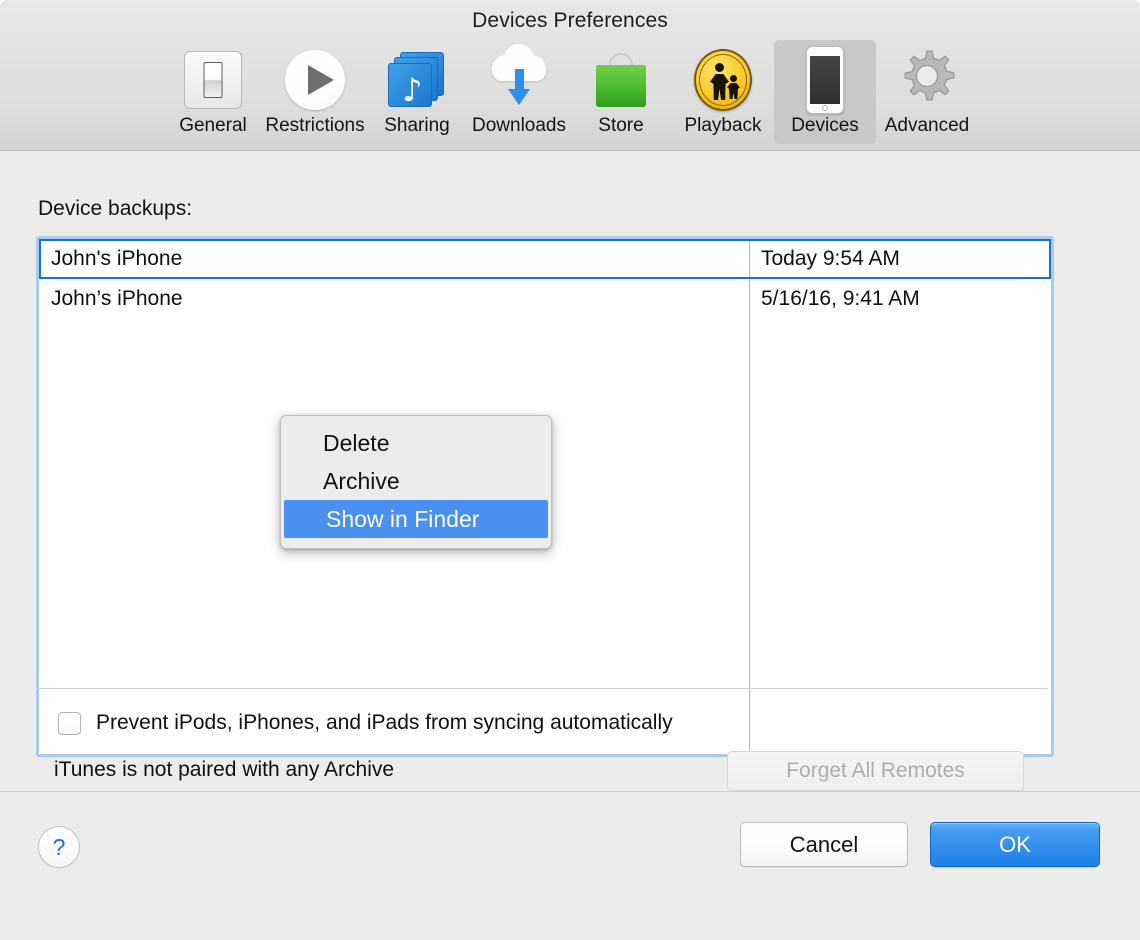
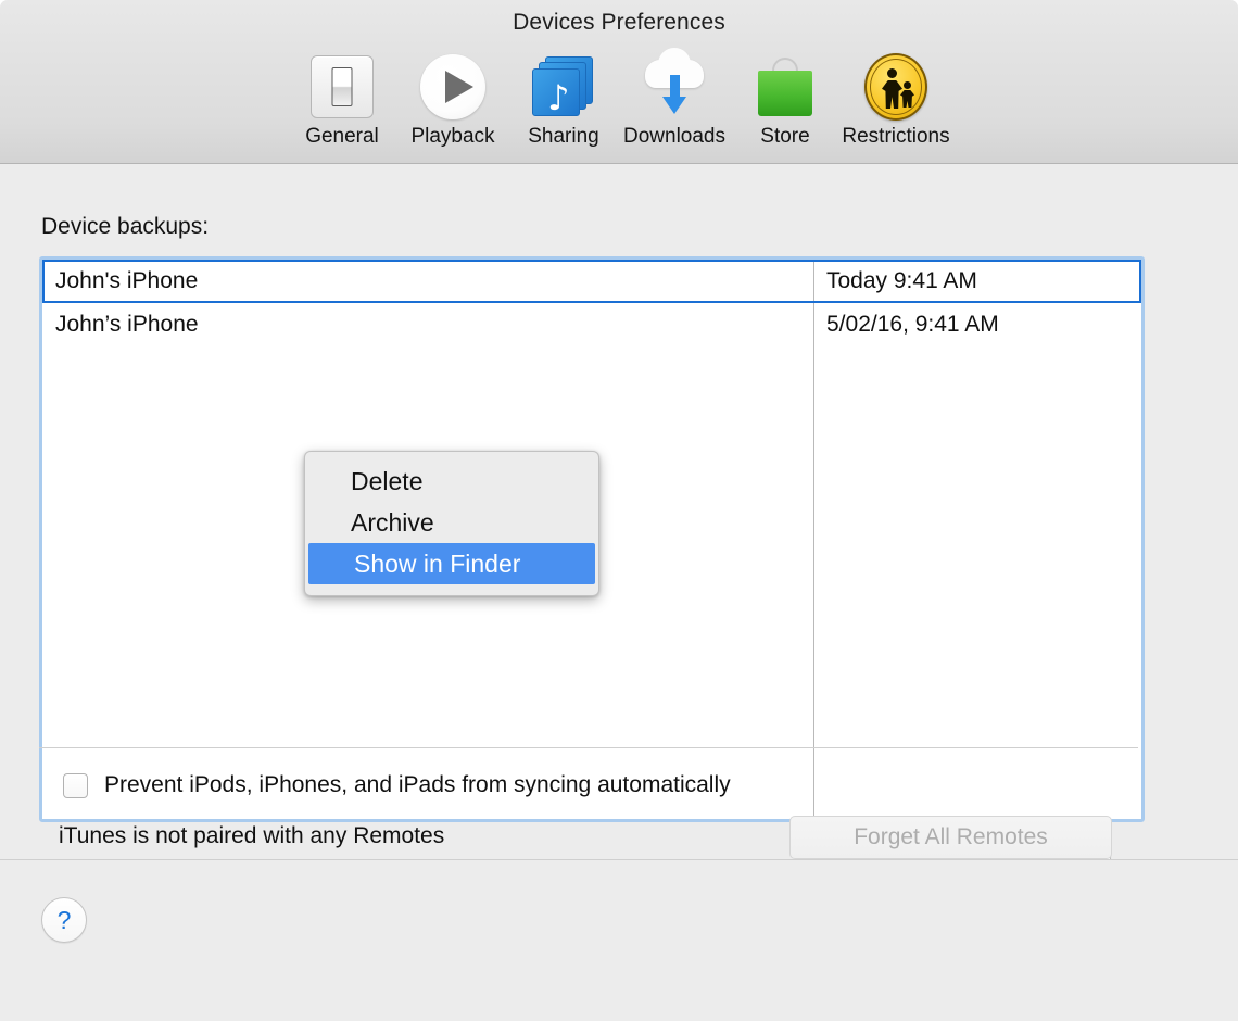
  Devices Preferences
  General
- Restrictions
+ Playback
  ♪
  Sharing
  Downloads
  Store
- Playback
+ Restrictions
- Devices
- Advanced
  Device backups:
  John's iPhone
- Today 9:54 AM
+ Today 9:41 AM
  John’s iPhone
- 5/16/16, 9:41 AM
+ 5/02/16, 9:41 AM
  Delete
  Archive
  Show in Finder
  Prevent iPods, iPhones, and iPads from syncing automatically
- iTunes is not paired with any Archive
+ iTunes is not paired with any Remotes
  Forget All Remotes
  ?
- Cancel
- OK
